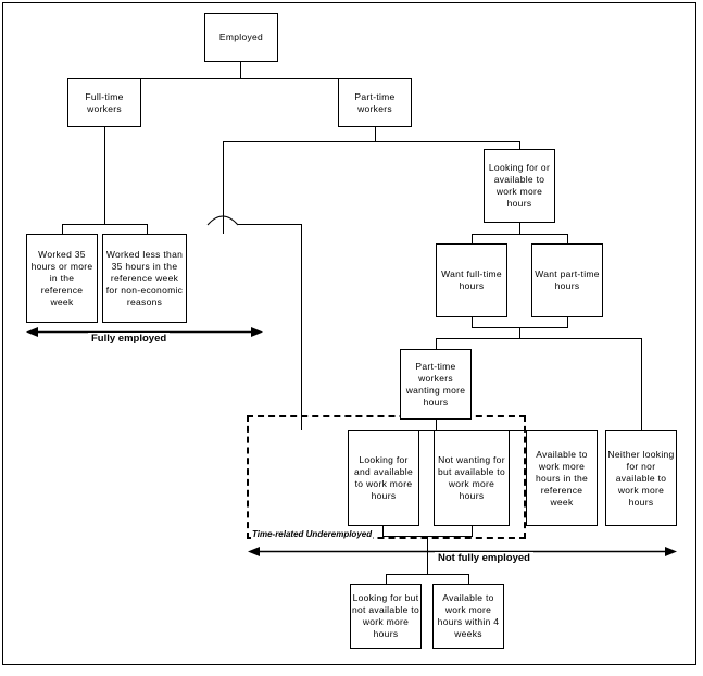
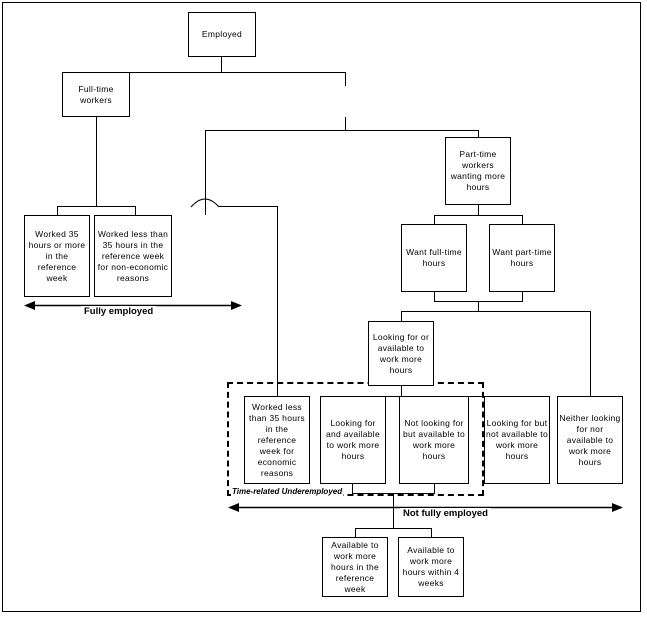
  Employed
  Full-time workers
- Part-time workers
  Worked 35 hours or more in the reference week
  Worked less than 35 hours in the reference week for non-economic reasons
  Fully employed
- Looking for or available to work more hours
+ Part-time workers wanting more hours
  Want full-time hours
  Want part-time hours
- Part-time workers wanting more hours
+ Looking for or available to work more hours
  Time-related Underemployed
+ Worked less than 35 hours in the reference week for economic reasons
  Looking for and available to work more hours
- Not wanting for but available to work more hours
+ Not looking for but available to work more hours
- Available to work more hours in the reference week
+ Looking for but not available to work more hours
  Neither looking for nor available to work more hours
  Not fully employed
- Looking for but not available to work more hours
+ Available to work more hours in the reference week
  Available to work more hours within 4 weeks
